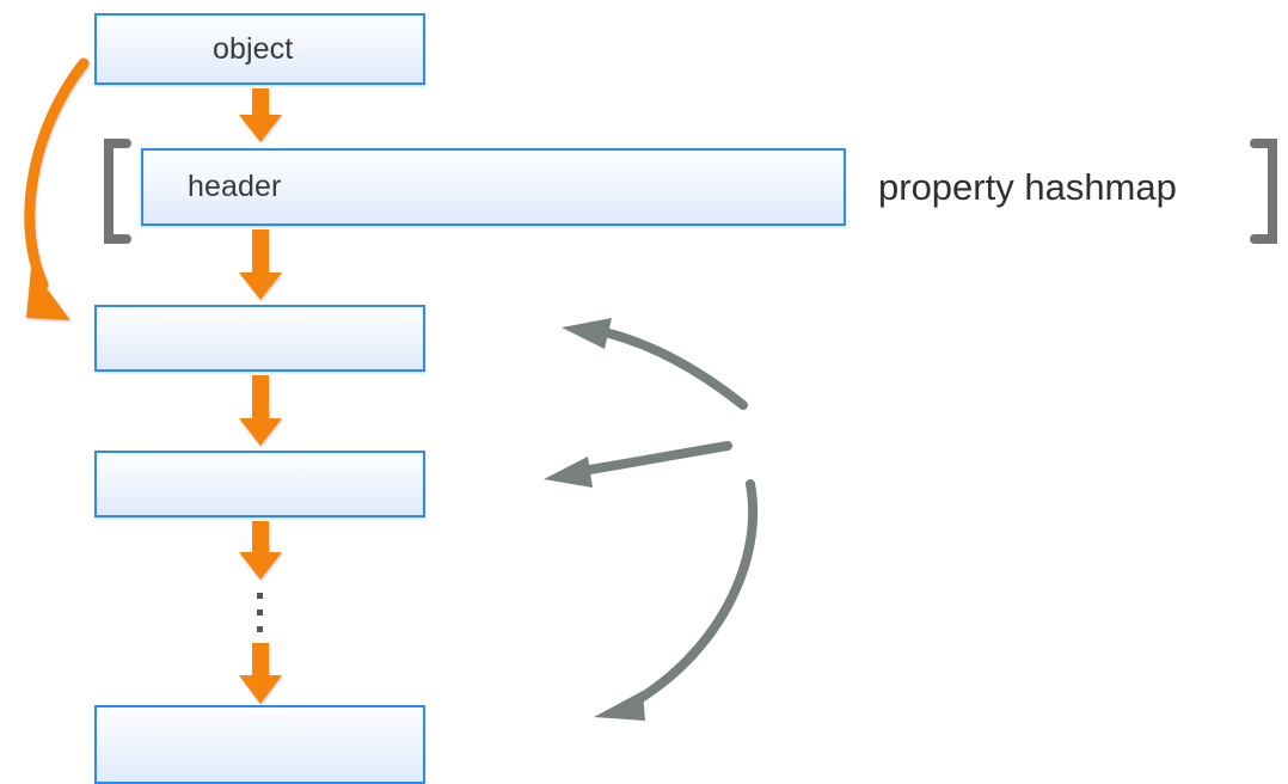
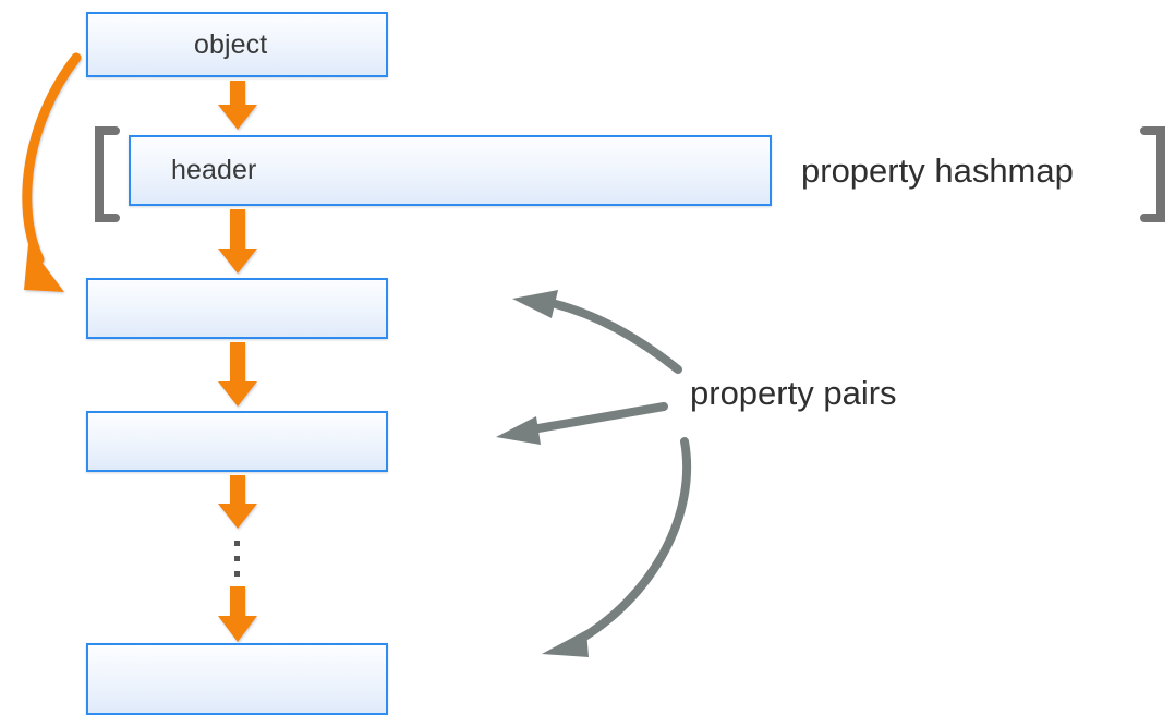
  object
  header
  property hashmap
+ property pairs
